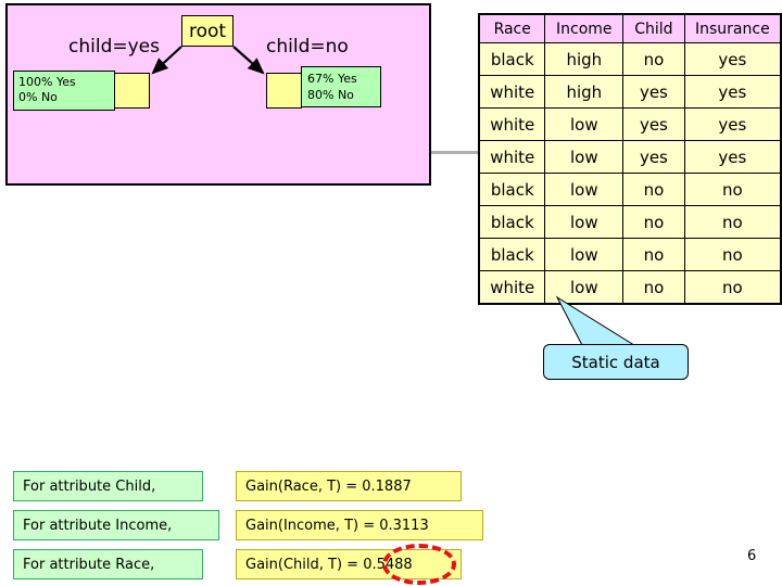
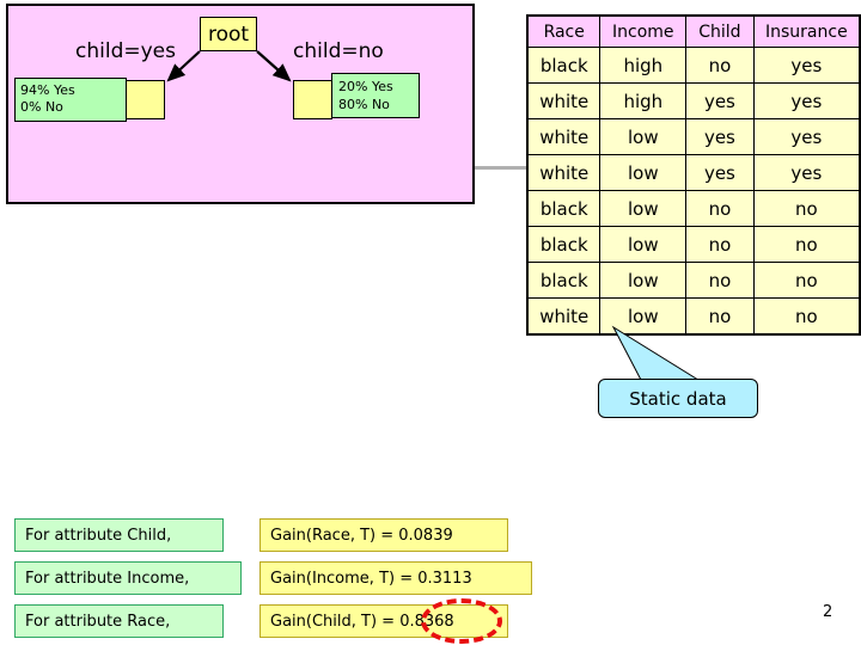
  root
  child=yes
  child=no
- 100% Yes
+ 94% Yes
  0% No
- 67% Yes
+ 20% Yes
  80% No
  Race	Income	Child	Insurance
  black	high	no	yes
  white	high	yes	yes
  white	low	yes	yes
  white	low	yes	yes
  black	low	no	no
  black	low	no	no
  black	low	no	no
  white	low	no	no
  Static data
  For attribute Child,
- Gain(Race, T) = 0.1887
+ Gain(Race, T) = 0.0839
  For attribute Income,
  Gain(Income, T) = 0.3113
  For attribute Race,
- Gain(Child, T) = 0.5488
+ Gain(Child, T) = 0.8368
- 6
+ 2
